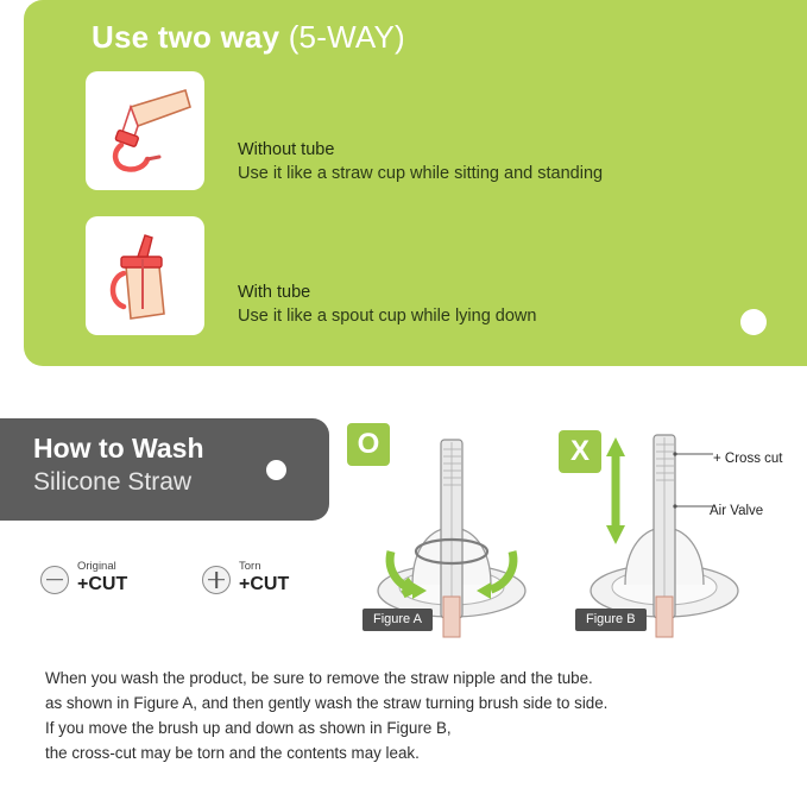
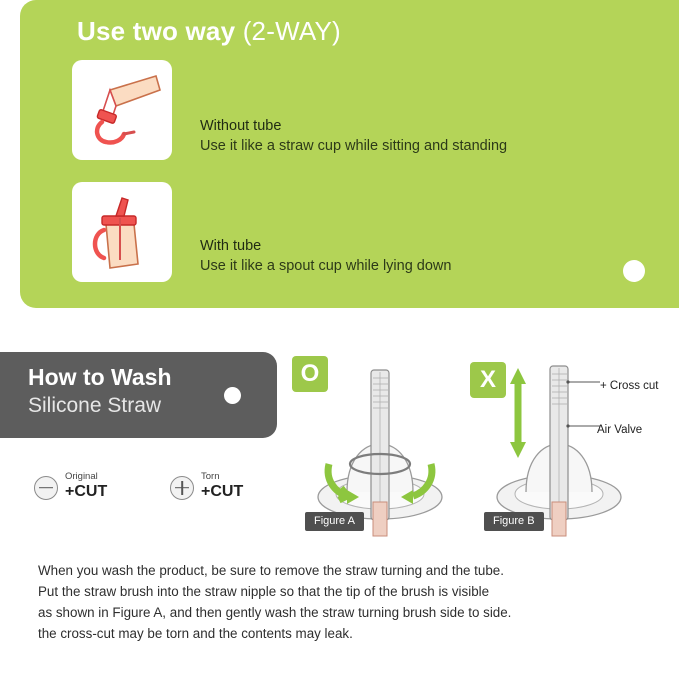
- Use two way (5-WAY)
+ Use two way (2-WAY)
  Without tube
  Use it like a straw cup while sitting and standing
  With tube
  Use it like a spout cup while lying down
  How to Wash
  Silicone Straw
  Original
  +CUT
  Torn
  +CUT
  O
  X
  + Cross cut
  Air Valve
  Figure A
  Figure B
- When you wash the product, be sure to remove the straw nipple and the tube.
+ When you wash the product, be sure to remove the straw turning and the tube.
+ Put the straw brush into the straw nipple so that the tip of the brush is visible
  as shown in Figure A, and then gently wash the straw turning brush side to side.
- If you move the brush up and down as shown in Figure B,
  the cross-cut may be torn and the contents may leak.
